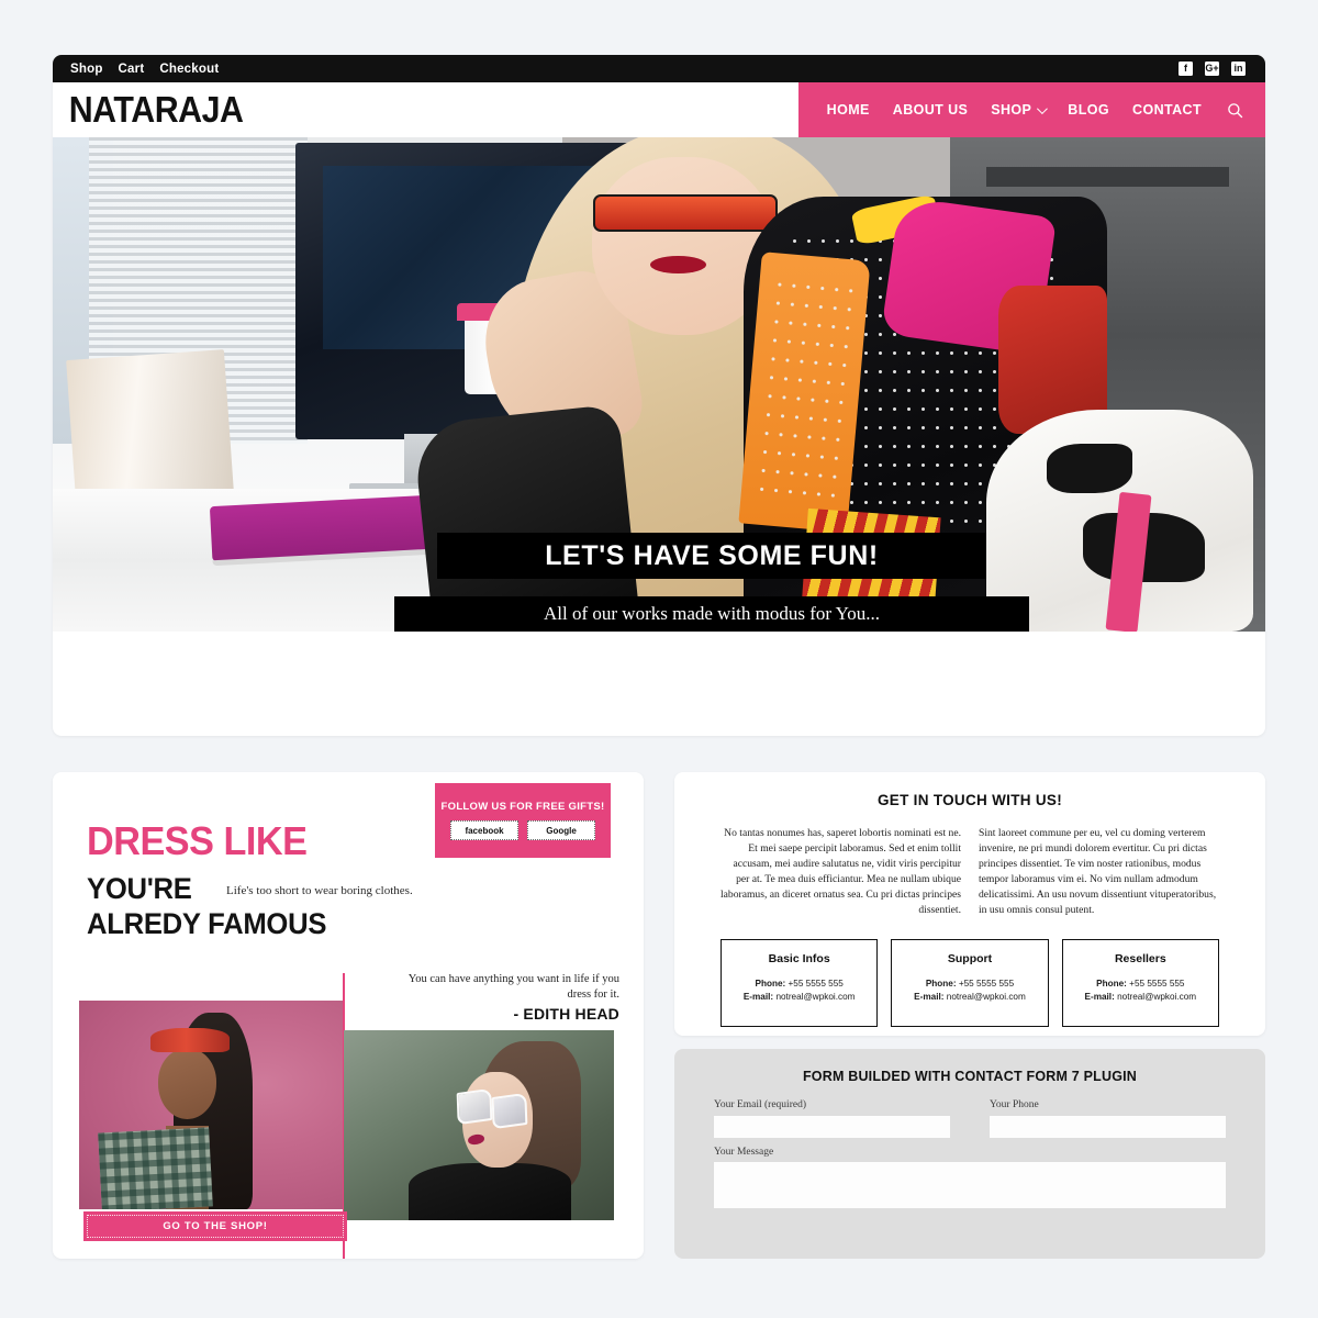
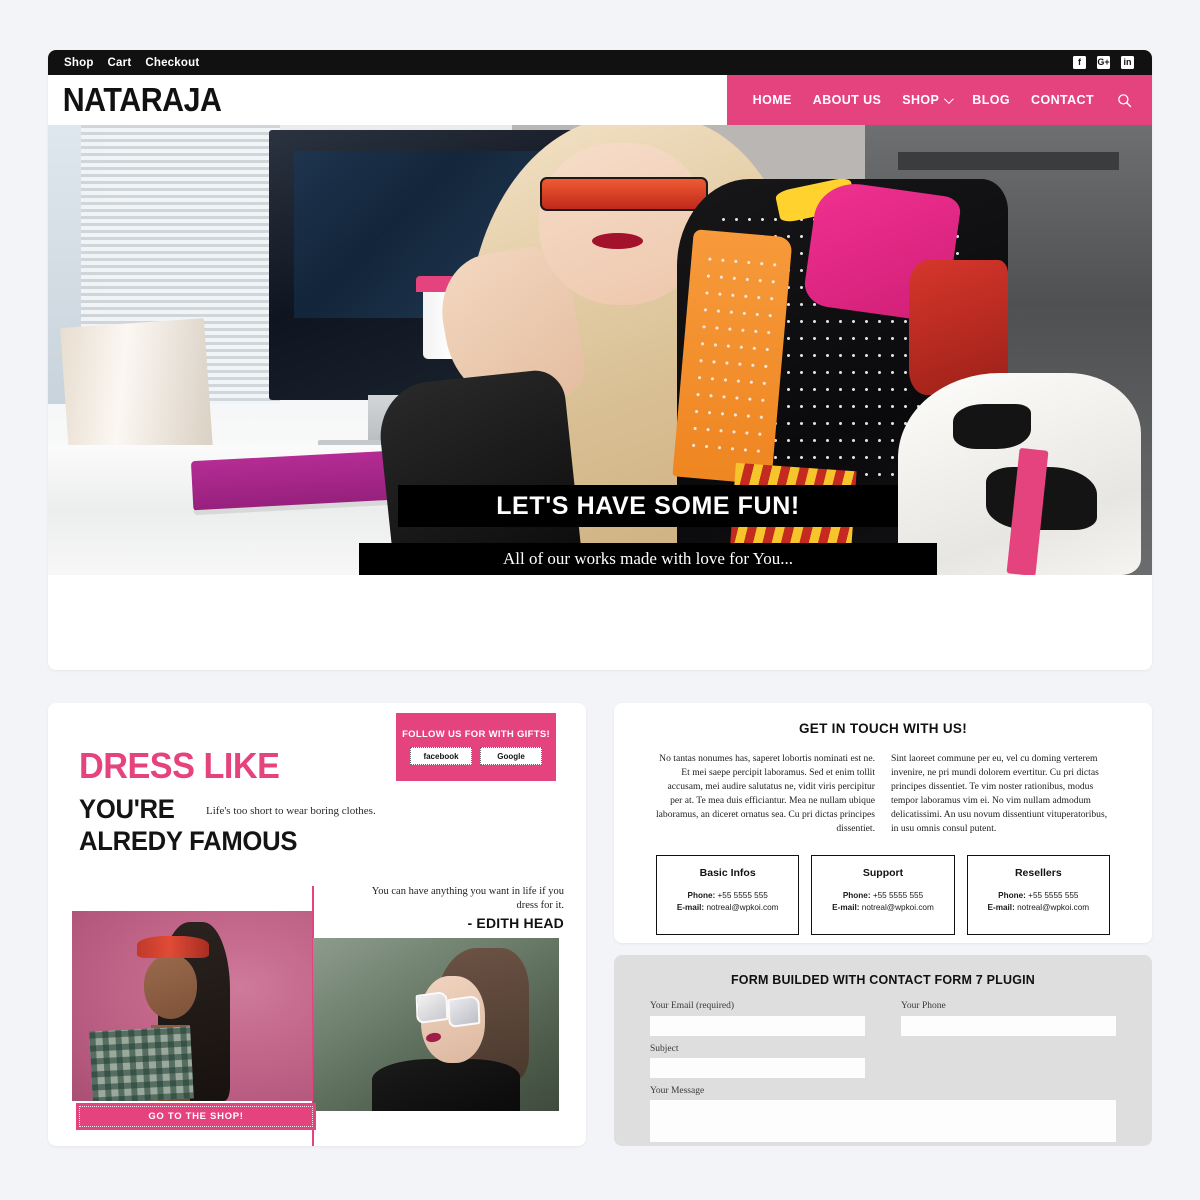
  Shop
  Cart
  Checkout
  f
  G+
  in
  NATARAJA
  HOME
  ABOUT US
  SHOP
  BLOG
  CONTACT
  LET'S HAVE SOME FUN!
- All of our works made with modus for You...
+ All of our works made with love for You...
  DRESS LIKE
  YOU'RE
  ALREDY FAMOUS
  Life's too short to wear boring clothes.
- FOLLOW US FOR FREE GIFTS!
+ FOLLOW US FOR WITH GIFTS!
  facebook
  Google
  You can have anything you want in life if you dress for it.
  - EDITH HEAD
  GO TO THE SHOP!
  GET IN TOUCH WITH US!
  No tantas nonumes has, saperet lobortis nominati est ne. Et mei saepe percipit laboramus. Sed et enim tollit accusam, mei audire salutatus ne, vidit viris percipitur per at. Te mea duis efficiantur. Mea ne nullam ubique laboramus, an diceret ornatus sea. Cu pri dictas principes dissentiet.
  Sint laoreet commune per eu, vel cu doming verterem invenire, ne pri mundi dolorem evertitur. Cu pri dictas principes dissentiet. Te vim noster rationibus, modus tempor laboramus vim ei. No vim nullam admodum delicatissimi. An usu novum dissentiunt vituperatoribus, in usu omnis consul putent.
  Basic Infos
  Phone: +55 5555 555
  E-mail: notreal@wpkoi.com
  Support
  Phone: +55 5555 555
  E-mail: notreal@wpkoi.com
  Resellers
  Phone: +55 5555 555
  E-mail: notreal@wpkoi.com
  FORM BUILDED WITH CONTACT FORM 7 PLUGIN
  Your Email (required)
  Your Phone
+ Subject
  Your Message
